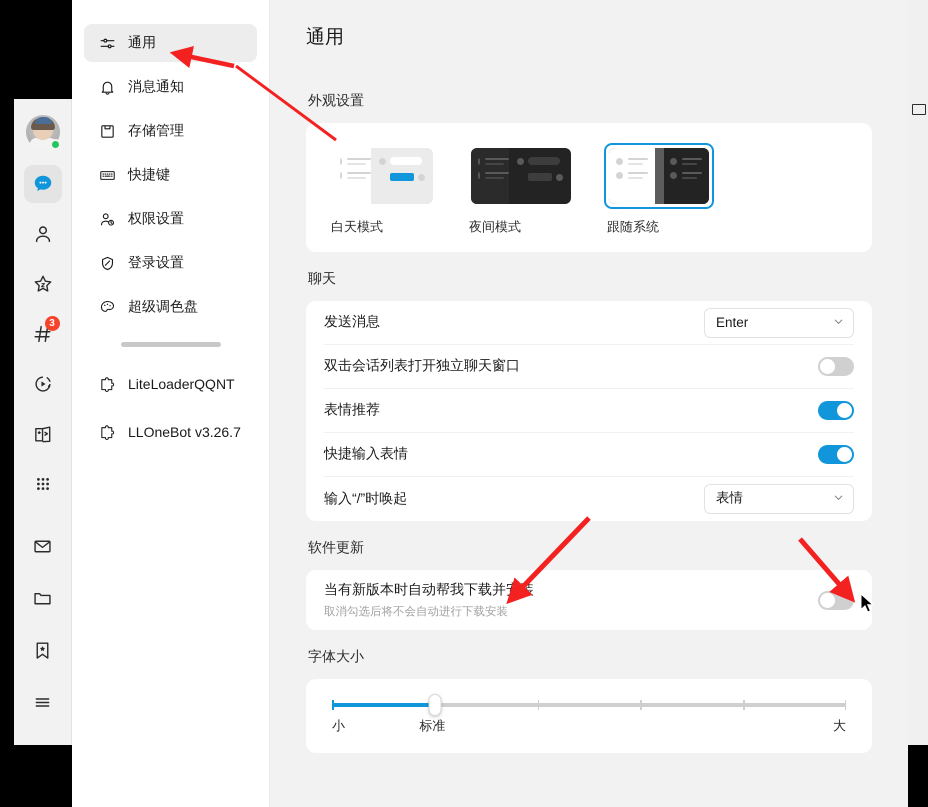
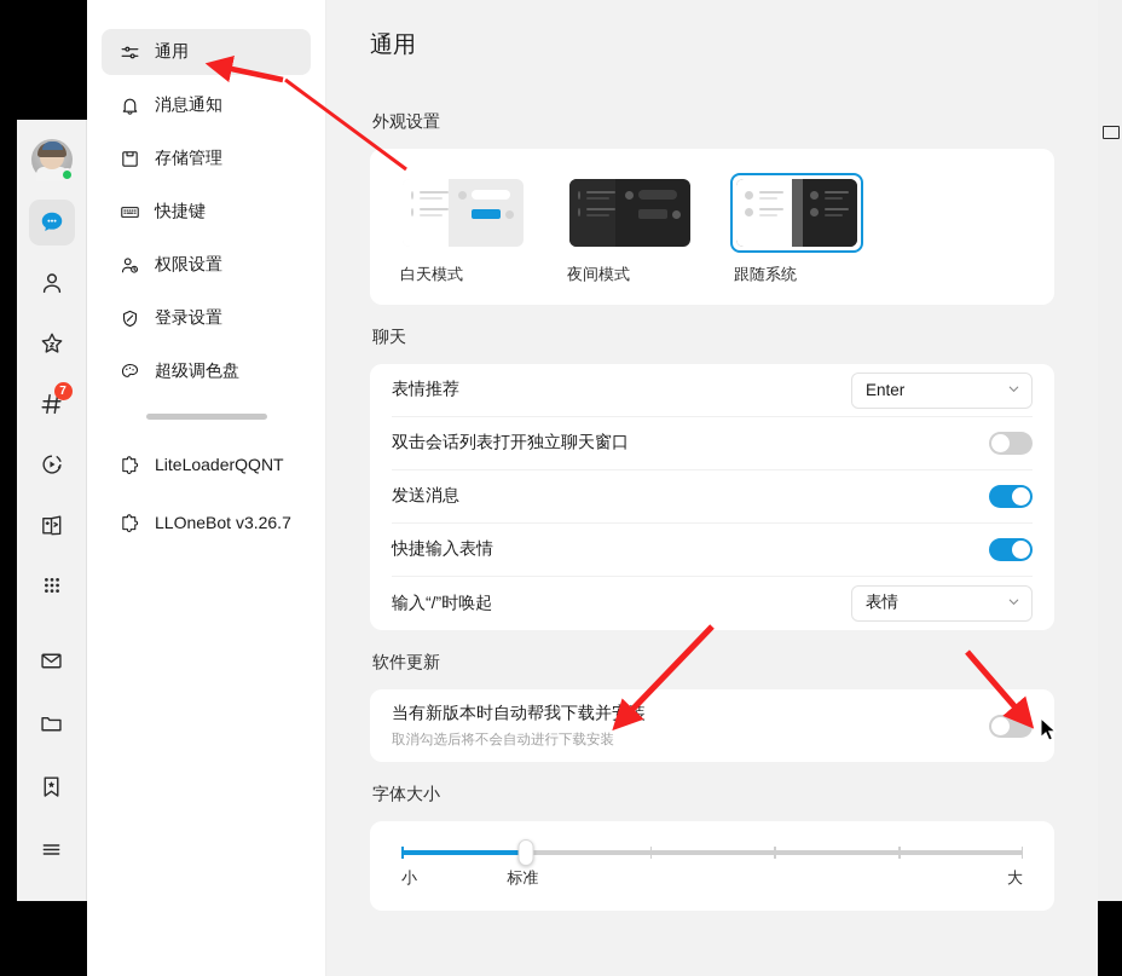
- 3
+ 7
  通用
  消息通知
  存储管理
  快捷键
  权限设置
  登录设置
  超级调色盘
  LiteLoaderQQNT
  LLOneBot v3.26.7
  通用
  外观设置
  白天模式
  夜间模式
  跟随系统
  聊天
- 发送消息
+ 表情推荐
  Enter
  双击会话列表打开独立聊天窗口
- 表情推荐
+ 发送消息
  快捷输入表情
  输入“/”时唤起
  表情
  软件更新
  当有新版本时自动帮我下载并安装
  取消勾选后将不会自动进行下载安装
  字体大小
  小
  标准
  大
